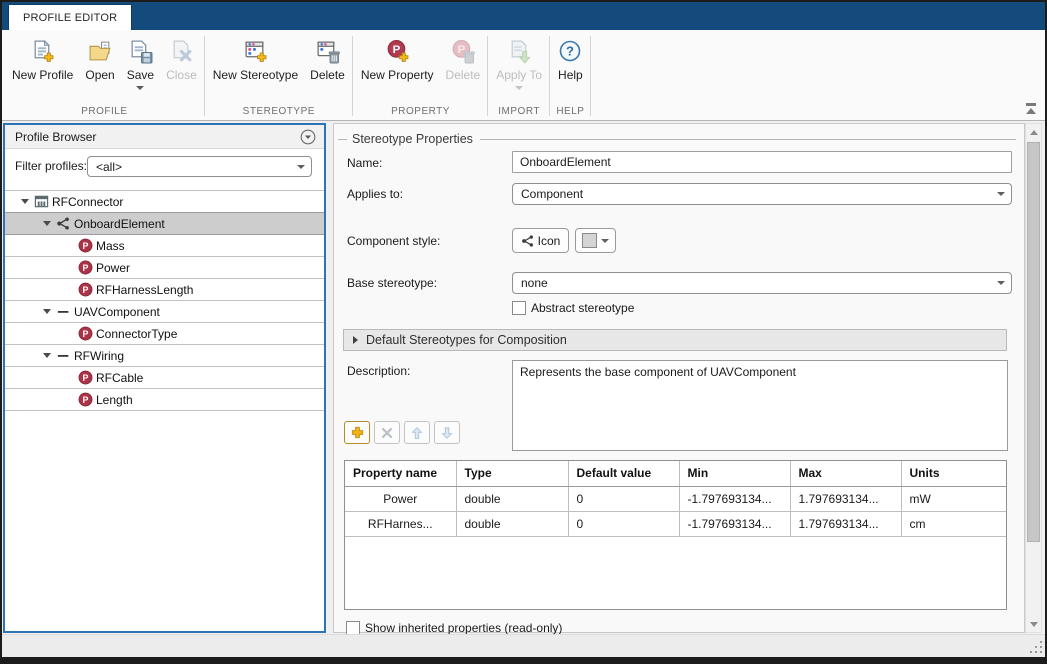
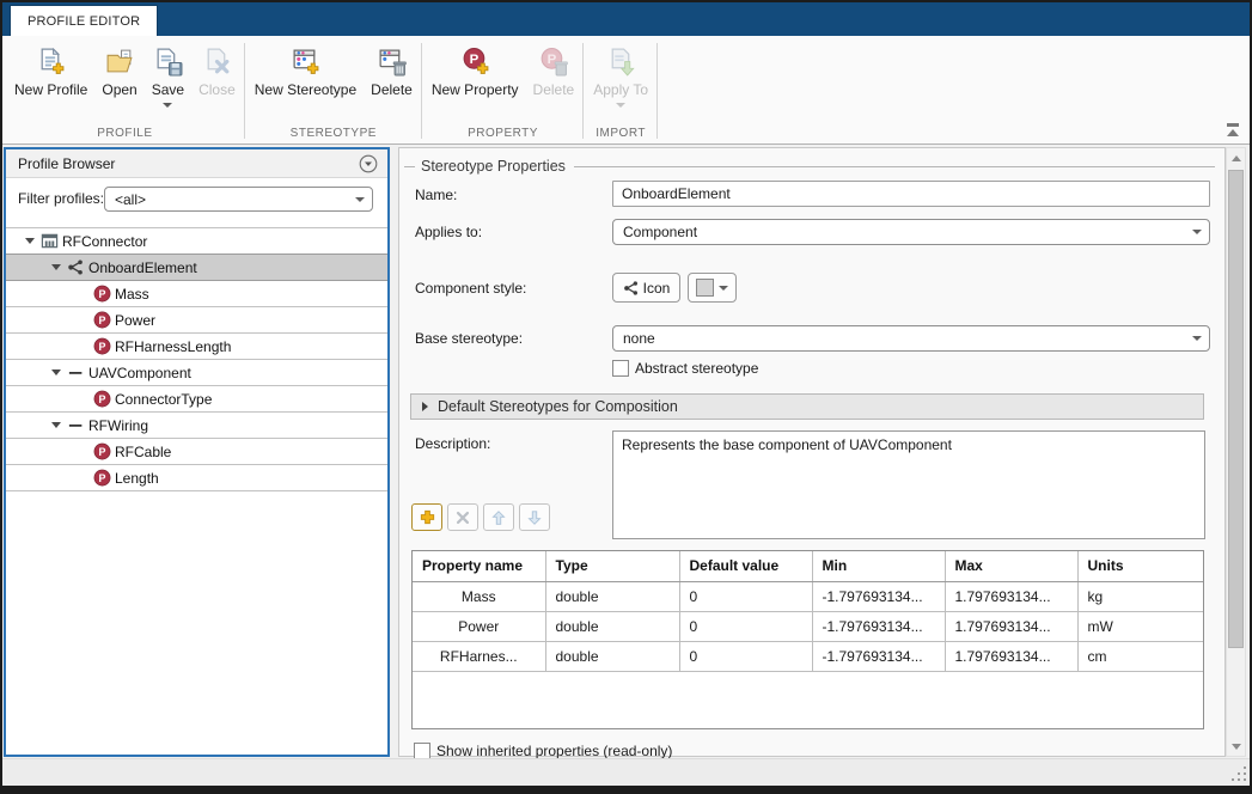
  PROFILE EDITOR
  New Profile
  Open
  Save
  Close
  PROFILE
  New Stereotype
  Delete
  STEREOTYPE
  P
  New Property
  P
  Delete
  PROPERTY
  Apply To
  IMPORT
- ?
- Help
- HELP
  Profile Browser
  Filter profiles:
  <all>
  RFConnector
  OnboardElement
  P
  Mass
  P
  Power
  P
  RFHarnessLength
  UAVComponent
  P
  ConnectorType
  RFWiring
  P
  RFCable
  P
  Length
  Stereotype Properties
  Name:
  OnboardElement
  Applies to:
  Component
  Component style:
  Icon
  Base stereotype:
  none
  Abstract stereotype
  Default Stereotypes for Composition
  Description:
  Represents the base component of UAVComponent
  Property name	Type	Default value	Min	Max	Units
+ Mass	double	0	-1.797693134...	1.797693134...	kg
  Power	double	0	-1.797693134...	1.797693134...	mW
  RFHarnes...	double	0	-1.797693134...	1.797693134...	cm
  Show inherited properties (read-only)
